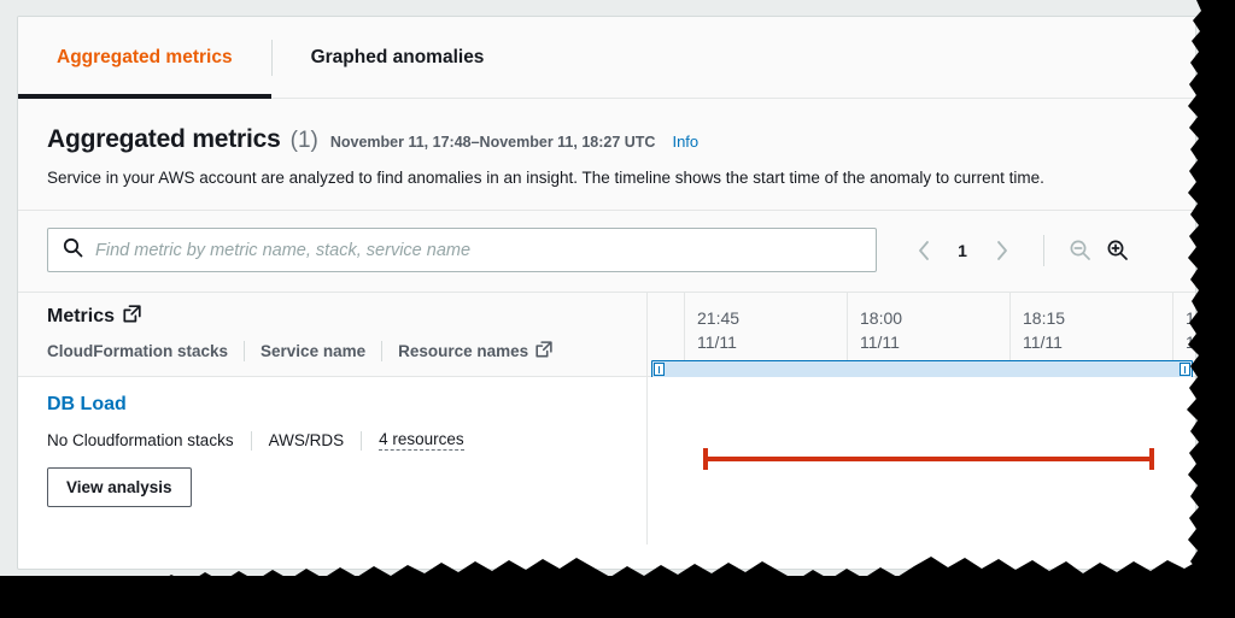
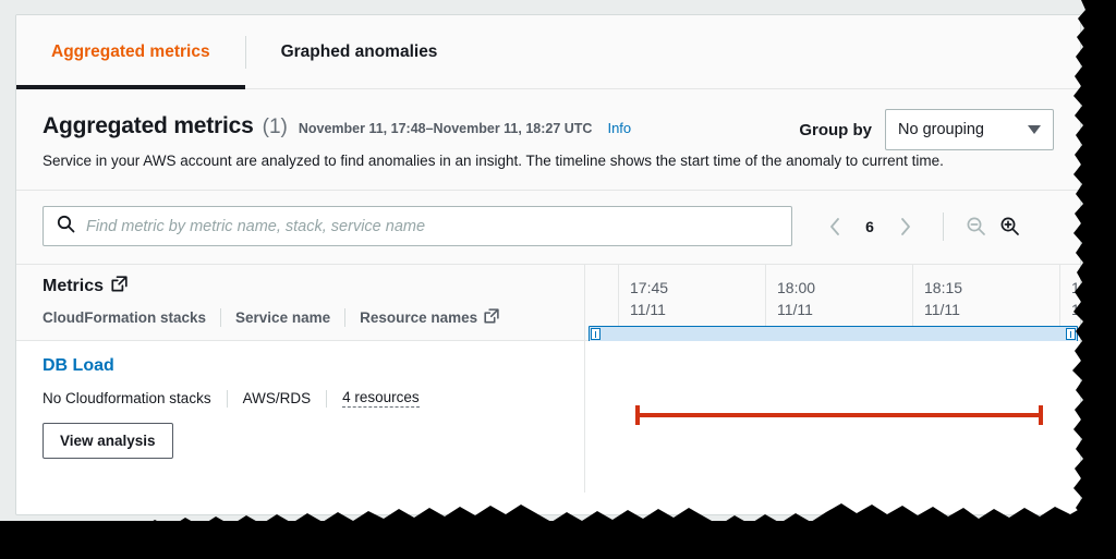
  Aggregated metrics
  Graphed anomalies
  Aggregated metrics
  (1)
  November 11, 17:48–November 11, 18:27 UTC
  Info
  Service in your AWS account are analyzed to find anomalies in an insight. The timeline shows the start time of the anomaly to current time.
+ Group by
+ No grouping
  Find metric by metric name, stack, service name
- 1
+ 6
  Metrics
  CloudFormation stacks
  Service name
  Resource names
  DB Load
  No Cloudformation stacks
  AWS/RDS
  4 resources
  View analysis
- 21:45
+ 17:45
  11/11
  18:00
  11/11
  18:15
  11/11
